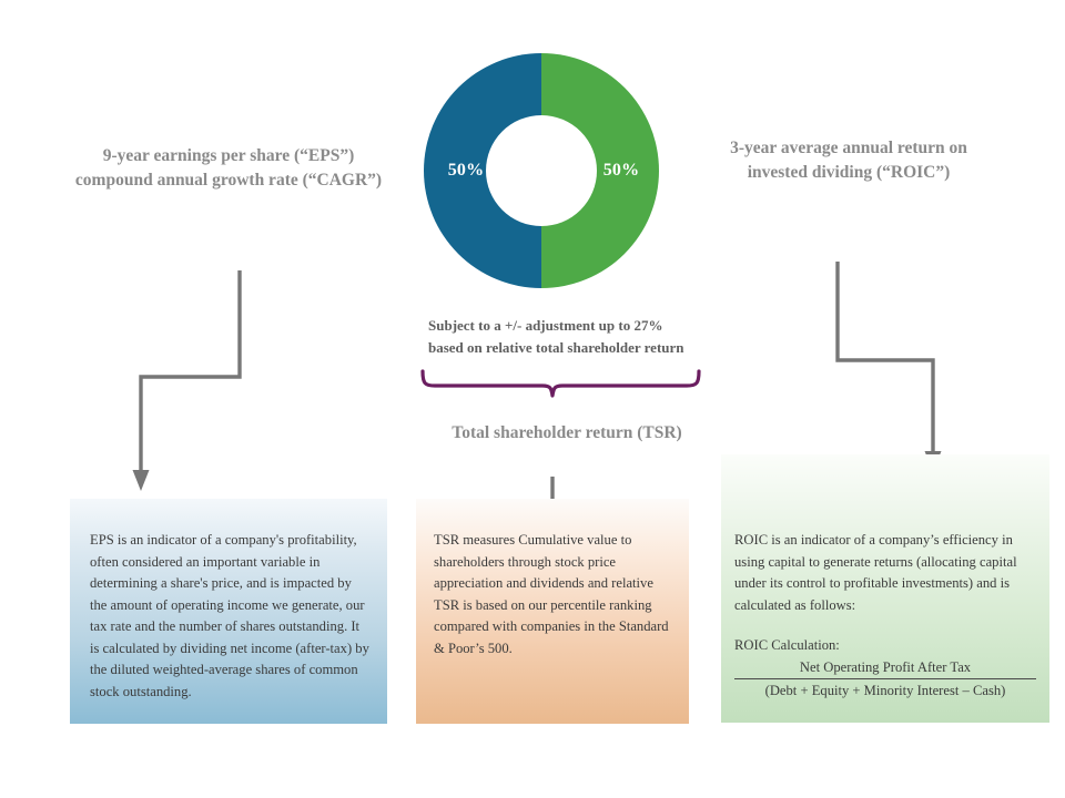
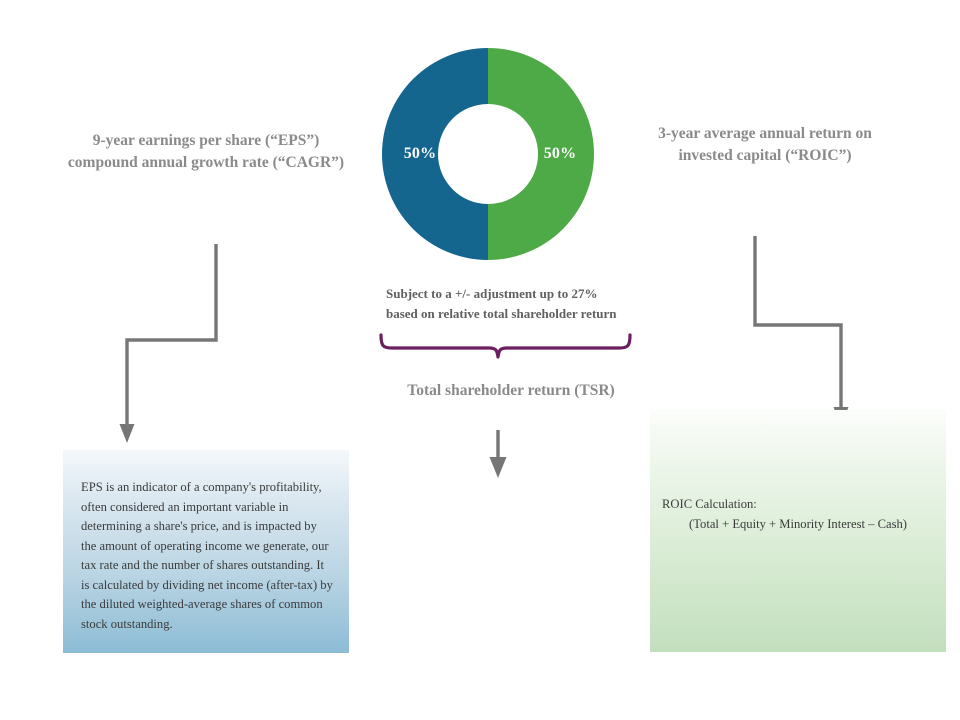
  50%
  50%
  9-year earnings per share (“EPS”) compound annual growth rate (“CAGR”)
- 3-year average annual return on invested dividing (“ROIC”)
+ 3-year average annual return on invested capital (“ROIC”)
  Subject to a +/- adjustment up to 27% based on relative total shareholder return
  Total shareholder return (TSR)
  EPS is an indicator of a company's profitability, often considered an important variable in determining a share's price, and is impacted by the amount of operating income we generate, our tax rate and the number of shares outstanding. It is calculated by dividing net income (after-tax) by the diluted weighted-average shares of common stock outstanding.
- TSR measures Cumulative value to shareholders through stock price appreciation and dividends and relative TSR is based on our percentile ranking compared with companies in the Standard & Poor’s 500.
- ROIC is an indicator of a company’s efficiency in using capital to generate returns (allocating capital under its control to profitable investments) and is calculated as follows:
  ROIC Calculation:
- Net Operating Profit After Tax
- (Debt + Equity + Minority Interest – Cash)
+ (Total + Equity + Minority Interest – Cash)
